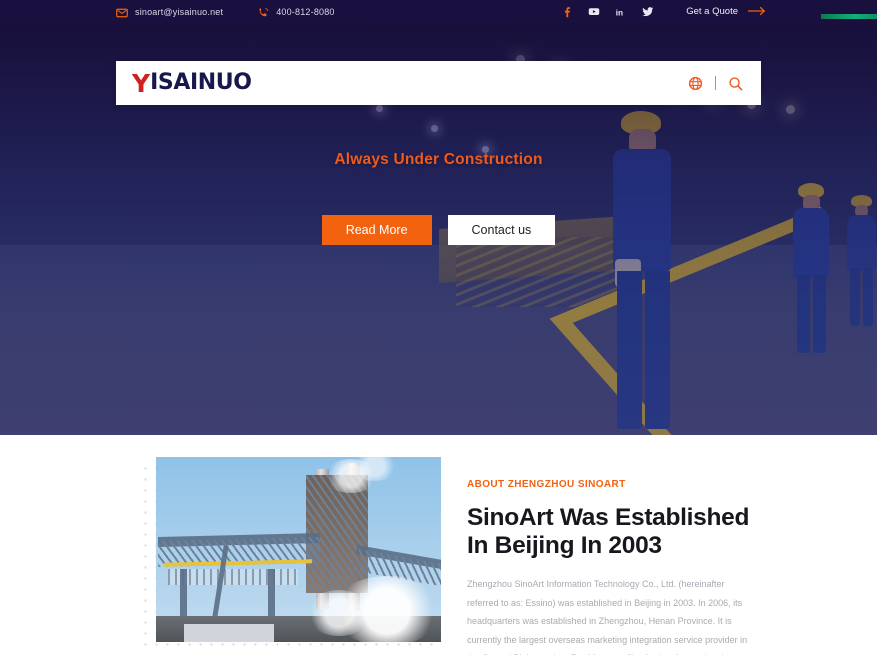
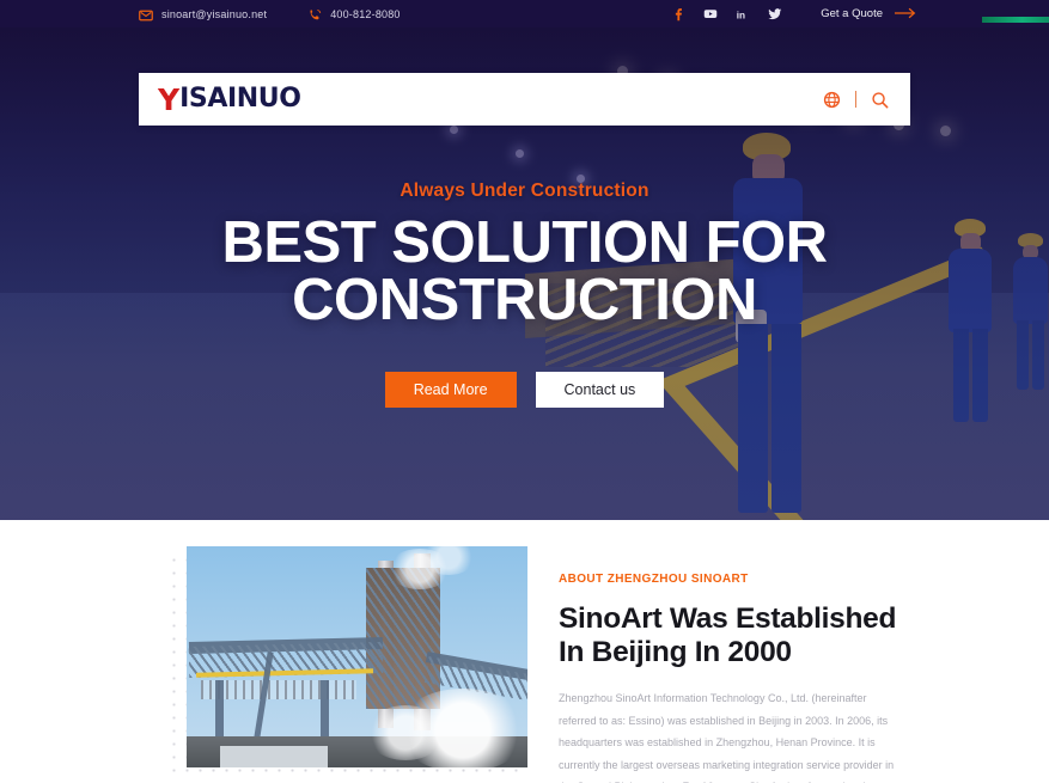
  sinoart@yisainuo.net
  400-812-8080
  in
  Get a Quote
  Always Under Construction
+ BEST SOLUTION FOR
+ CONSTRUCTION
  Read More
  Contact us
  Y
  ISAINUO
  ABOUT ZHENGZHOU SINOART
  SinoArt Was Established
- In Beijing In 2003
+ In Beijing In 2000
  Zhengzhou SinoArt Information Technology Co., Ltd. (hereinafter referred to as: Essino) was established in Beijing in 2003. In 2006, its headquarters was established in Zhengzhou, Henan Province. It is currently the largest overseas marketing integration service provider in
